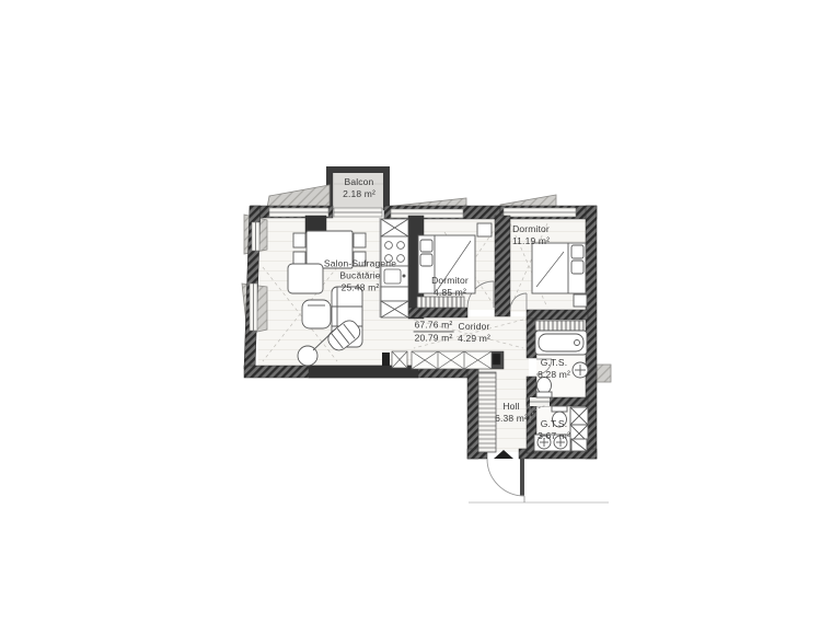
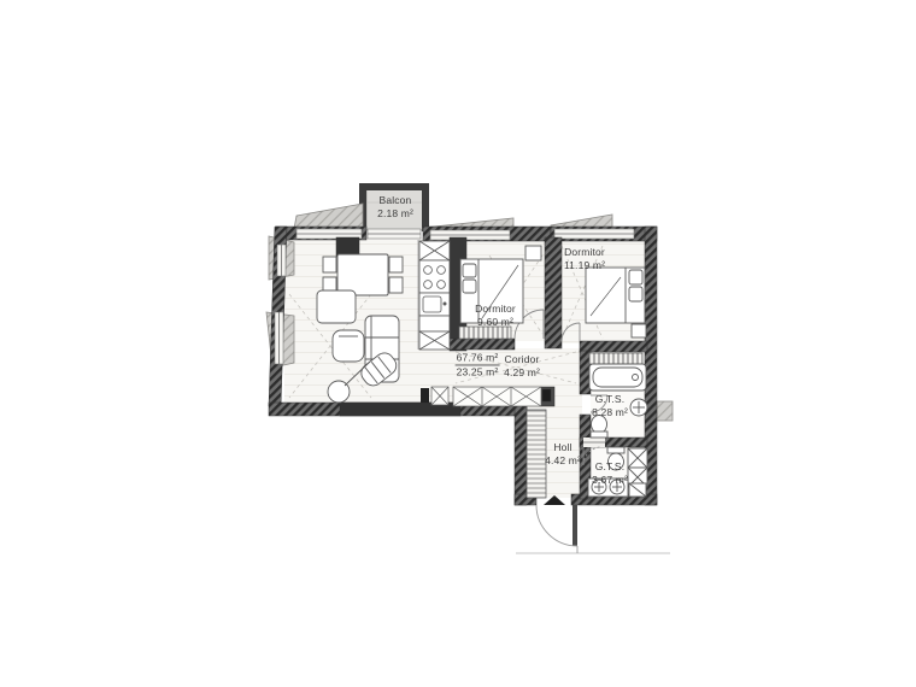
  Balcon
  2.18 m²
- Salon-Sufragerie
- Bucătărie
- 25.48 m²
  Dormitor
- 4.85 m²
+ 9.60 m²
  Dormitor
  11.19 m²
  67.76 m²
- 20.79 m²
+ 23.25 m²
  Coridor
  4.29 m²
  G.T.S.
  8.28 m²
  Holl
- 6.38 m²
+ 4.42 m²
  G.T.S.
  3.67 m²
